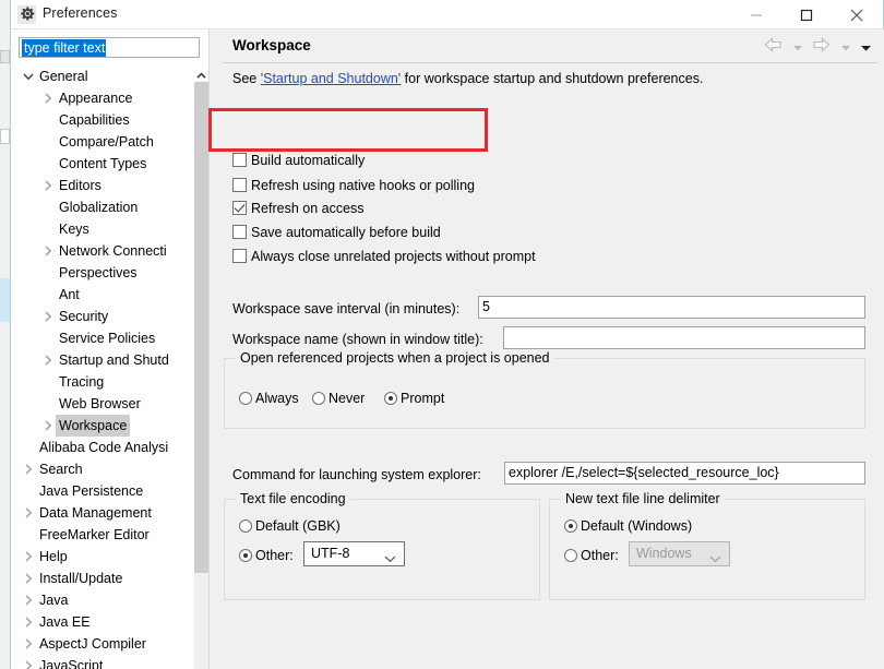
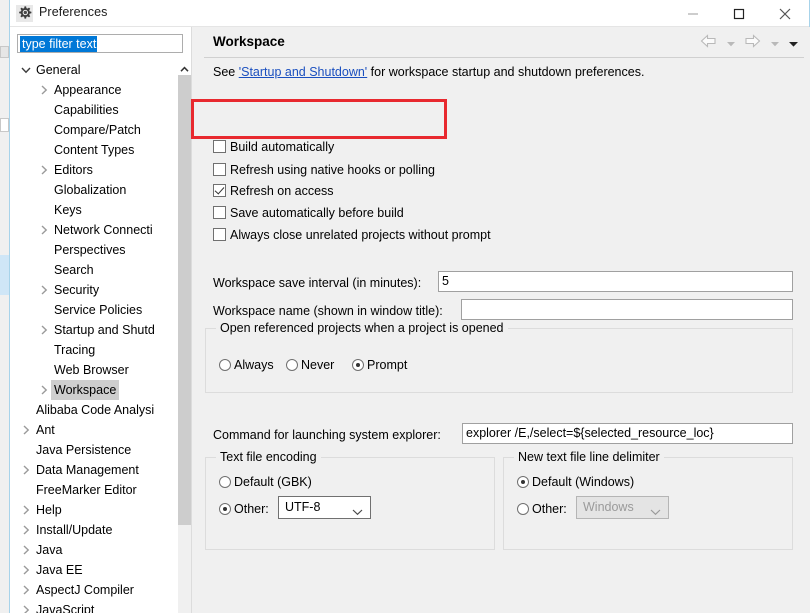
  Preferences
  type filter text
  General
  Appearance
  Capabilities
  Compare/Patch
  Content Types
  Editors
  Globalization
  Keys
  Network Connecti
  Perspectives
- Ant
+ Search
  Security
  Service Policies
  Startup and Shutd
  Tracing
  Web Browser
  Workspace
  Alibaba Code Analysi
- Search
+ Ant
  Java Persistence
  Data Management
  FreeMarker Editor
  Help
  Install/Update
  Java
  Java EE
  AspectJ Compiler
  JavaScript
  Workspace
  See 'Startup and Shutdown' for workspace startup and shutdown preferences.
  Build automatically
  Refresh using native hooks or polling
  Refresh on access
  Save automatically before build
  Always close unrelated projects without prompt
  Workspace save interval (in minutes):
  5
  Workspace name (shown in window title):
  Open referenced projects when a project is opened
  Always
  Never
  Prompt
  Command for launching system explorer:
  explorer /E,/select=${selected_resource_loc}
  Text file encoding
  Default (GBK)
  Other:
  UTF-8
  New text file line delimiter
  Default (Windows)
  Other:
  Windows
